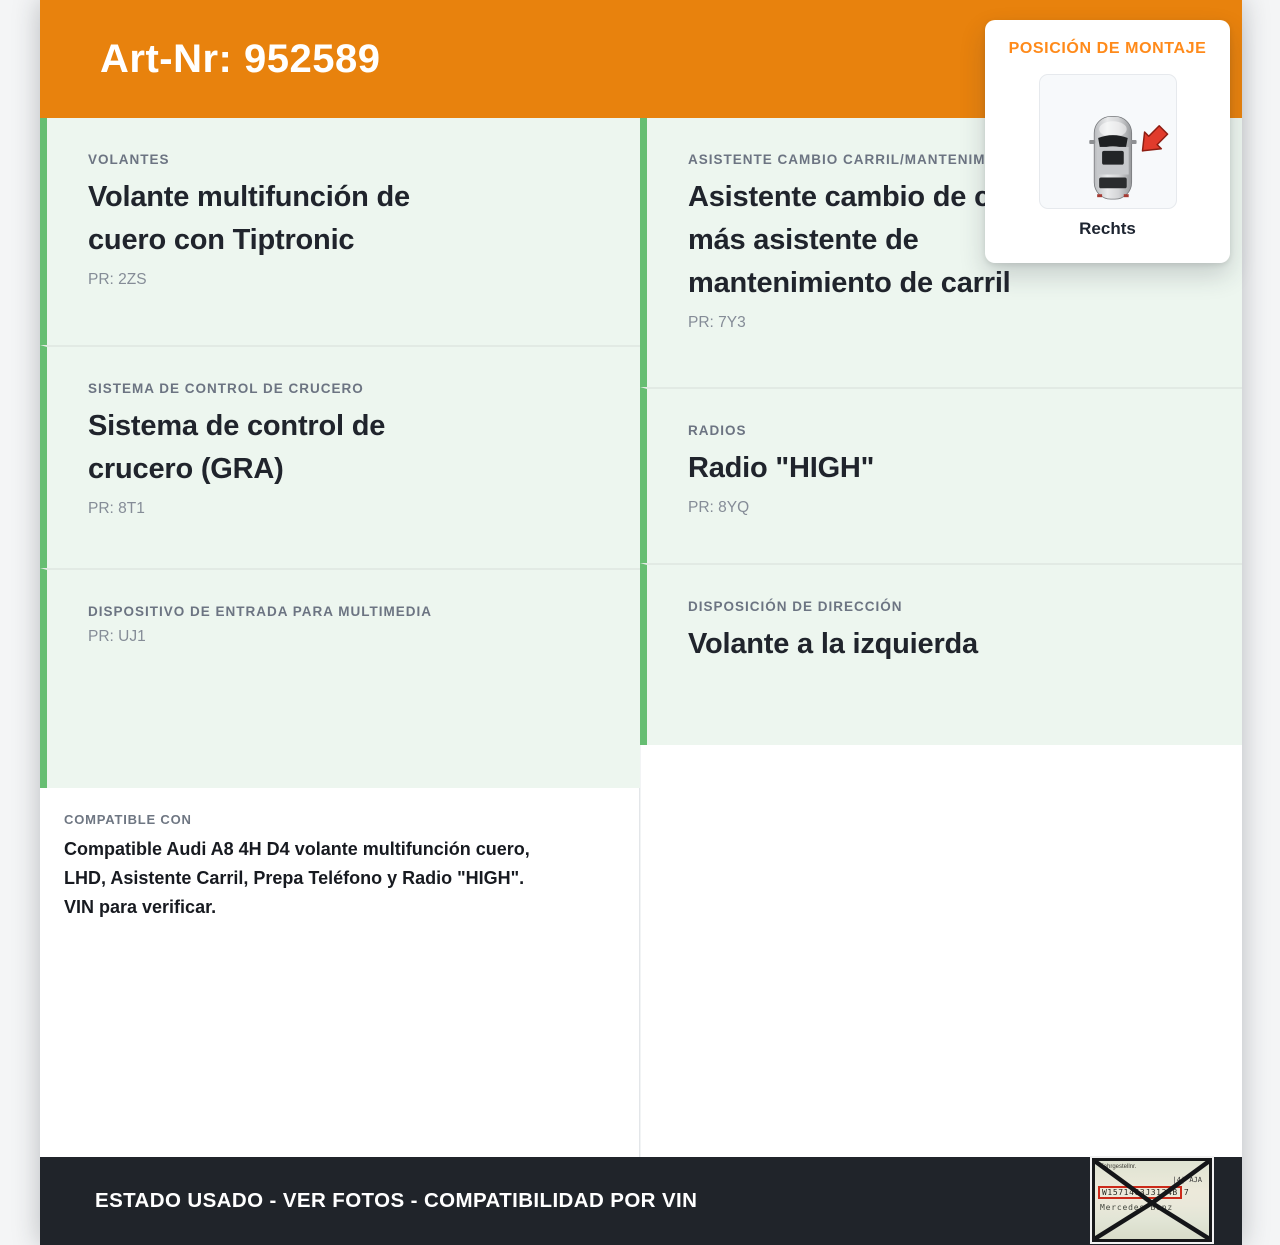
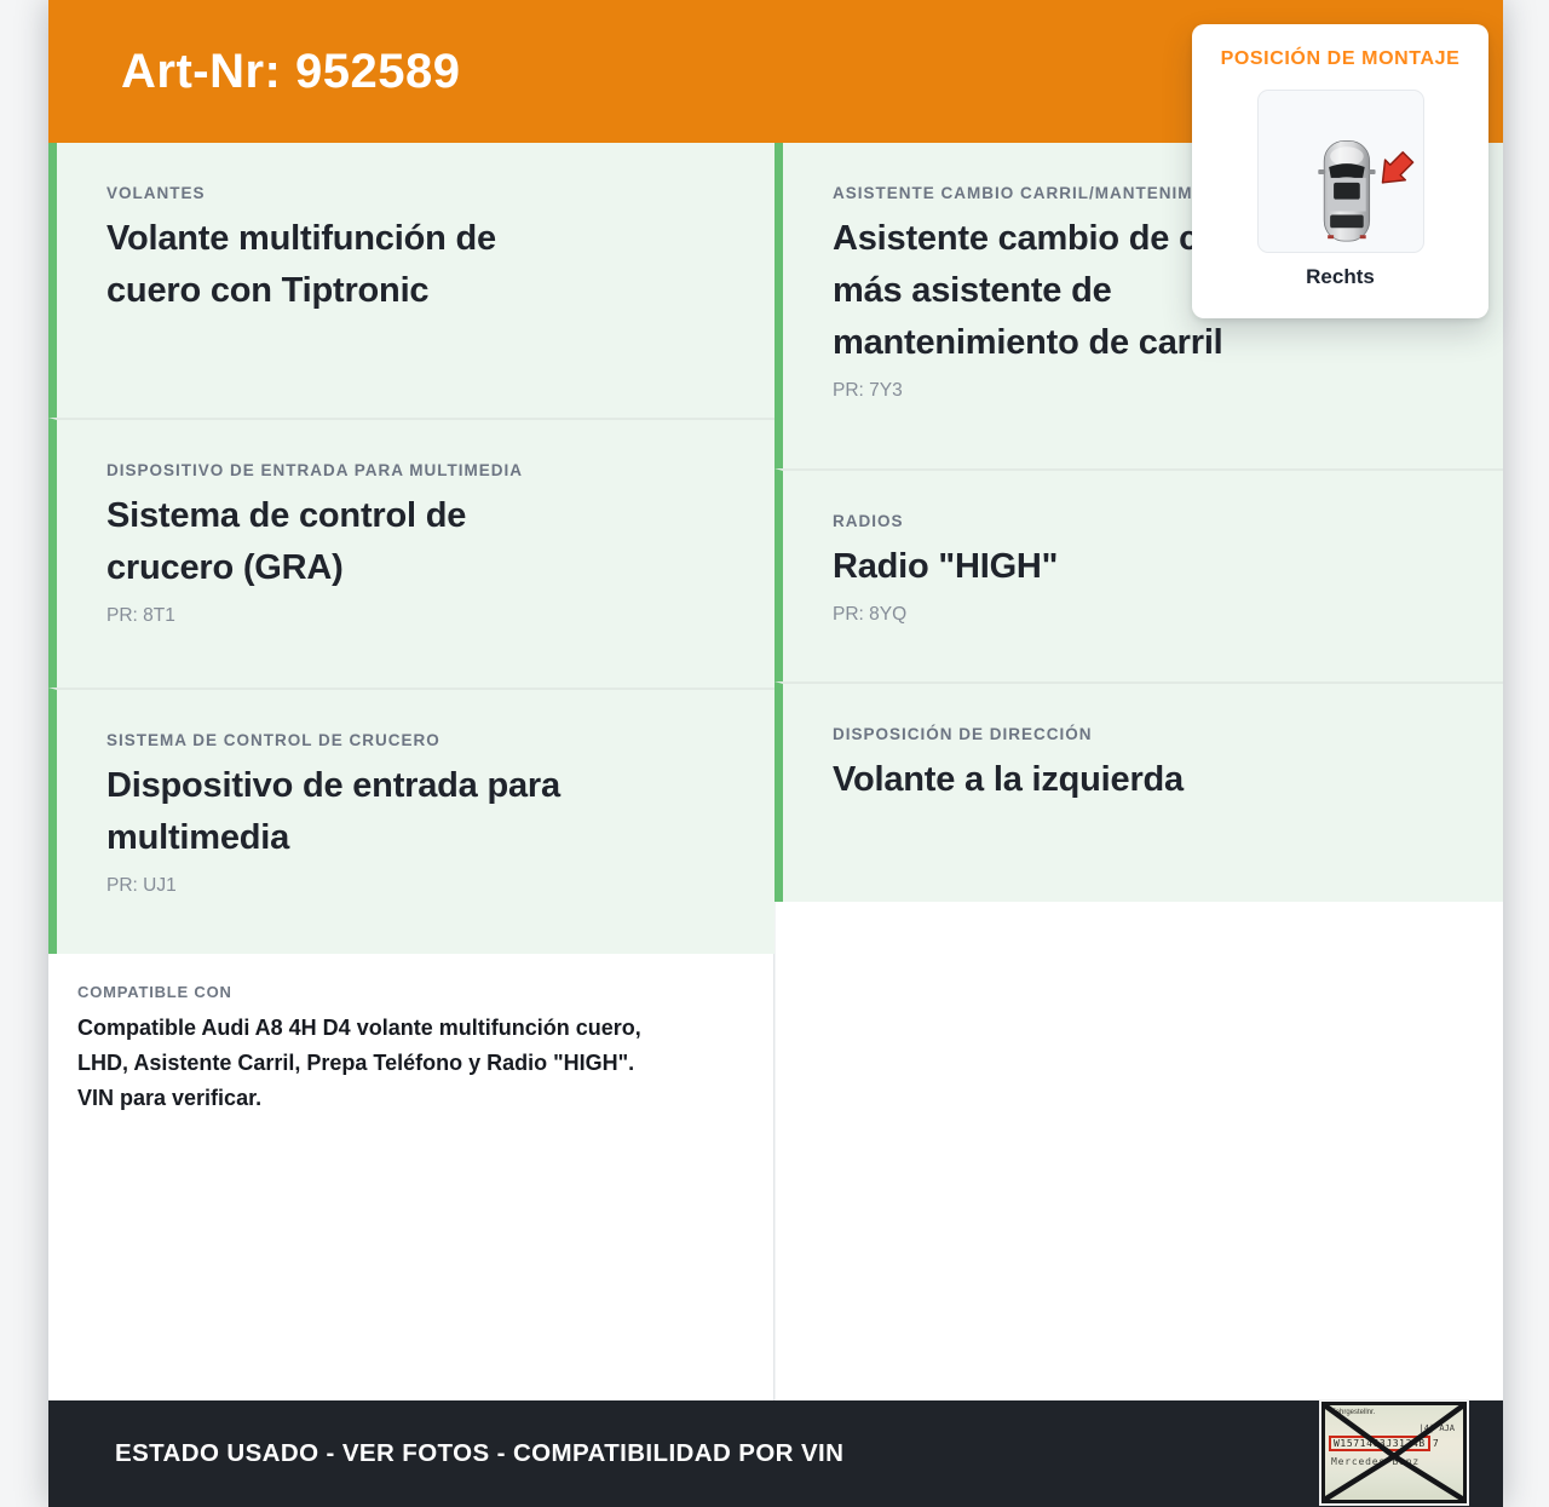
  Art-Nr: 952589
  POSICIÓN DE MONTAJE
  Rechts
  VOLANTES
  Volante multifunción de
  cuero con Tiptronic
- PR: 2ZS
- SISTEMA DE CONTROL DE CRUCERO
+ DISPOSITIVO DE ENTRADA PARA MULTIMEDIA
  Sistema de control de
  crucero (GRA)
  PR: 8T1
- DISPOSITIVO DE ENTRADA PARA MULTIMEDIA
+ SISTEMA DE CONTROL DE CRUCERO
+ Dispositivo de entrada para
+ multimedia
  PR: UJ1
  COMPATIBLE CON
  Compatible Audi A8 4H D4 volante multifunción cuero,
  LHD, Asistente Carril, Prepa Teléfono y Radio "HIGH".
  VIN para verificar.
  ASISTENTE CAMBIO CARRIL/MANTENIM
  Asistente cambio de c
  más asistente de
  mantenimiento de carril
  PR: 7Y3
  RADIOS
  Radio "HIGH"
  PR: 8YQ
  DISPOSICIÓN DE DIRECCIÓN
  Volante a la izquierda
  ESTADO USADO - VER FOTOS - COMPATIBILIDAD POR VIN
  |4 AJA
  W157143J31B
  7
  MercedeBnz
